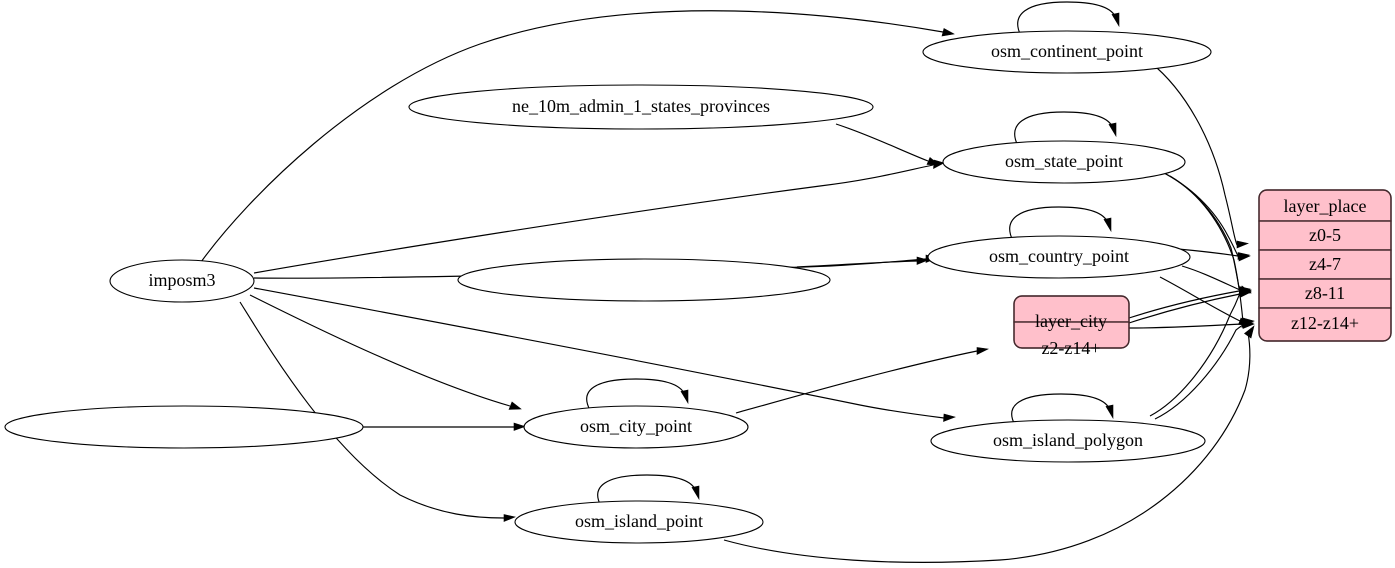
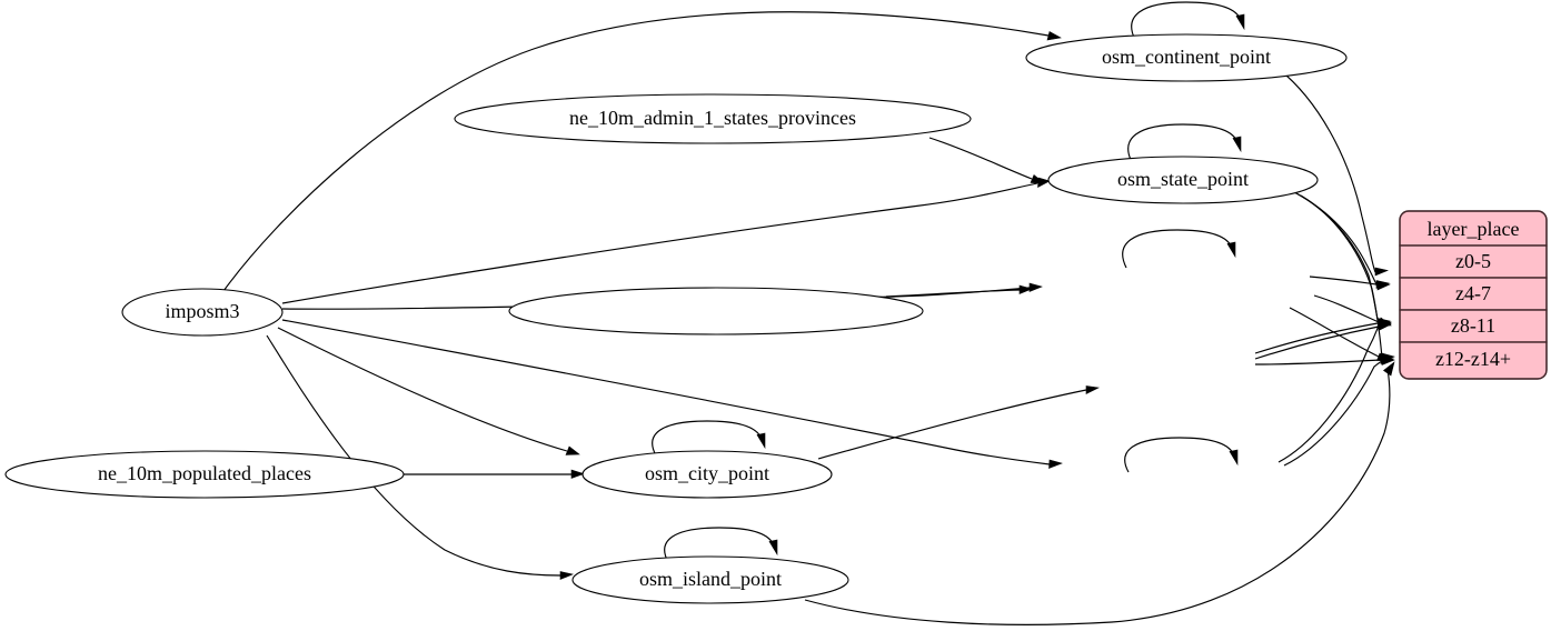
  imposm3
  ne_10m_admin_1_states_provinces
+ ne_10m_populated_places
  osm_continent_point
  osm_state_point
- osm_country_point
  osm_city_point
  osm_island_point
- osm_island_polygon
- layer_city
- z2-z14+
  layer_place
  z0-5
  z4-7
  z8-11
  z12-z14+
